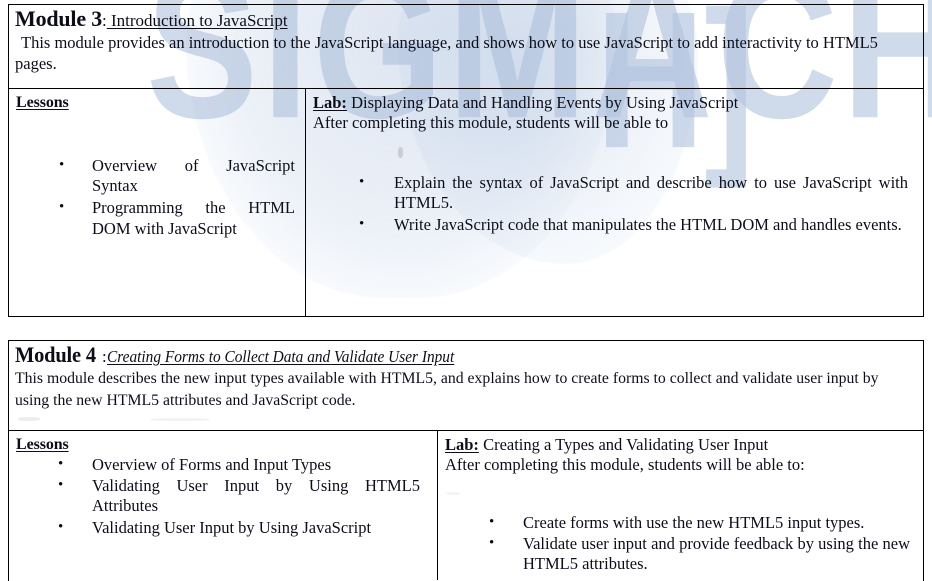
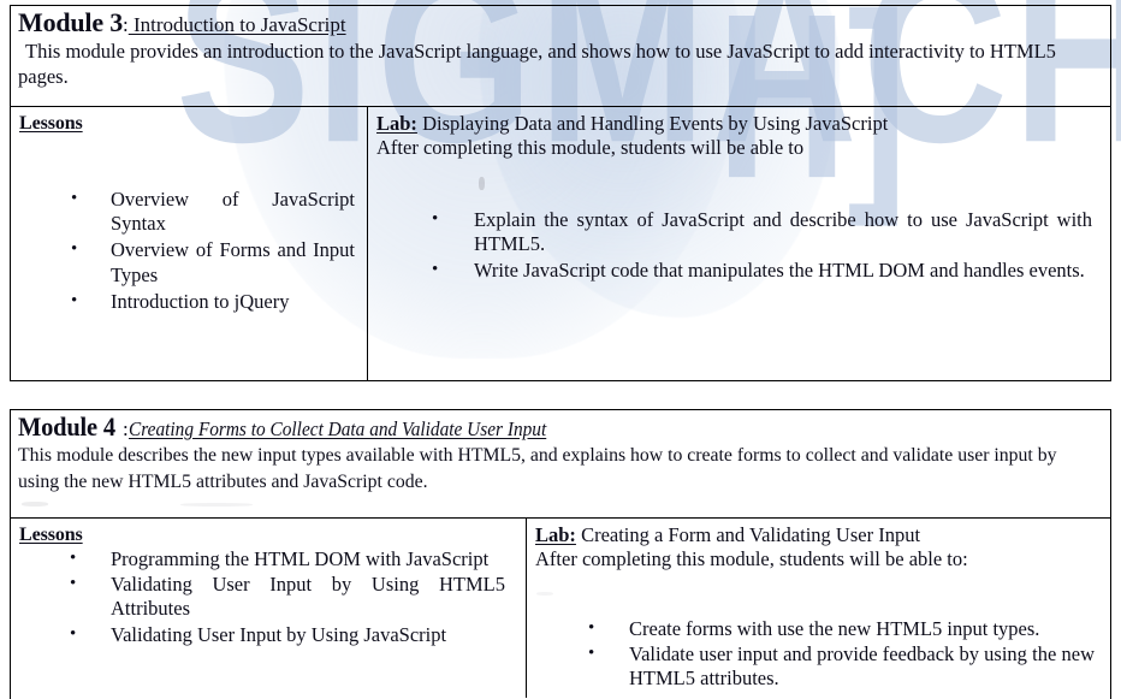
  SIGMACH
  H]
  Module 3: Introduction to JavaScript
  This module provides an introduction to the JavaScript language, and shows how to use JavaScript to add interactivity to HTML5 pages.
  Lessons
  Overview of JavaScript Syntax
- Programming the HTML DOM with JavaScript
+ Overview of Forms and Input Types
+ Introduction to jQuery
  Lab: Displaying Data and Handling Events by Using JavaScript
  After completing this module, students will be able to
  Explain the syntax of JavaScript and describe how to use JavaScript with HTML5.
  Write JavaScript code that manipulates the HTML DOM and handles events.
  Module 4 : Creating Forms to Collect Data and Validate User Input
  This module describes the new input types available with HTML5, and explains how to create forms to collect and validate user input by using the new HTML5 attributes and JavaScript code.
  Lessons
- Overview of Forms and Input Types
+ Programming the HTML DOM with JavaScript
  Validating User Input by Using HTML5 Attributes
  Validating User Input by Using JavaScript
- Lab: Creating a Types and Validating User Input
+ Lab: Creating a Form and Validating User Input
  After completing this module, students will be able to:
  Create forms with use the new HTML5 input types.
  Validate user input and provide feedback by using the new HTML5 attributes.
